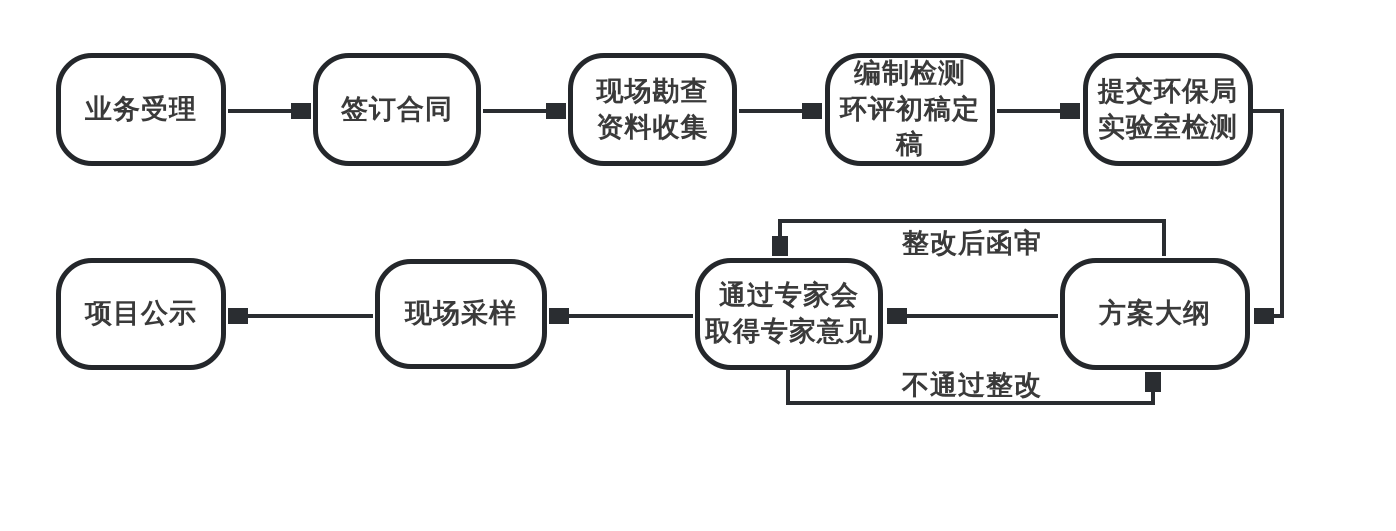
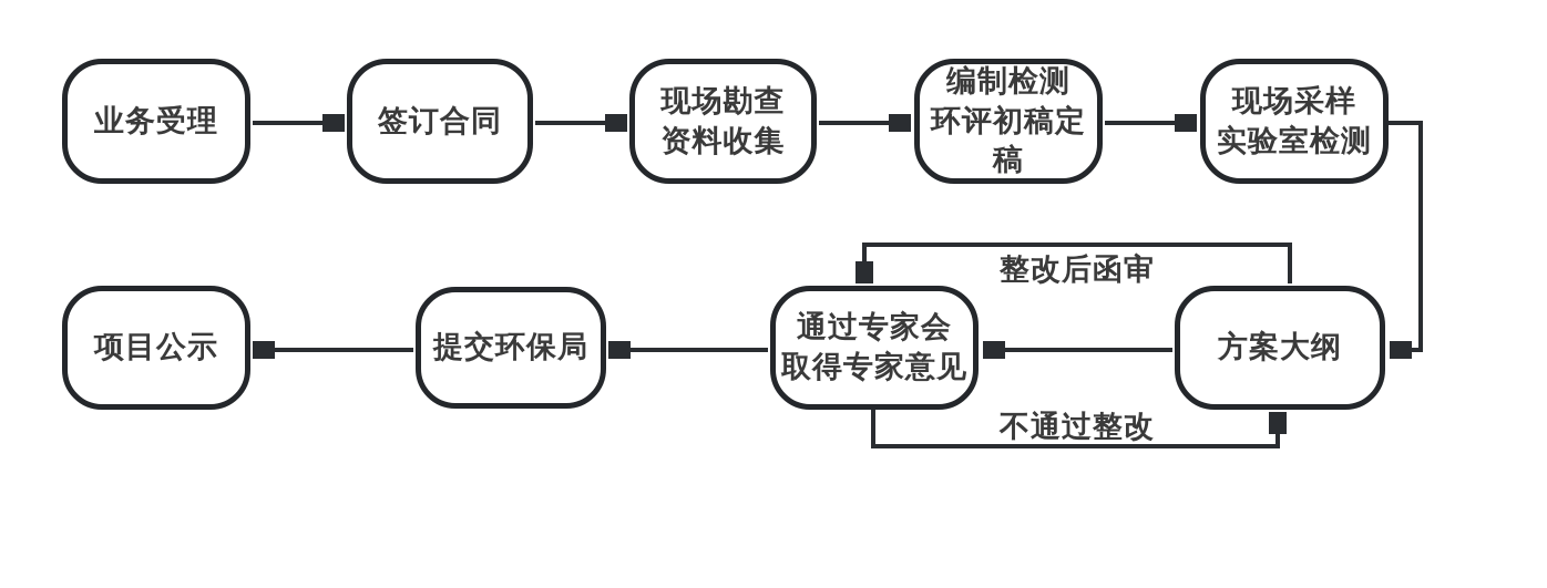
  业务受理
  签订合同
  现场勘查
  资料收集
  编制检测
  环评初稿定稿
- 提交环保局
+ 现场采样
  实验室检测
  方案大纲
  通过专家会
  取得专家意见
- 现场采样
+ 提交环保局
  项目公示
  整改后函审
  不通过整改
